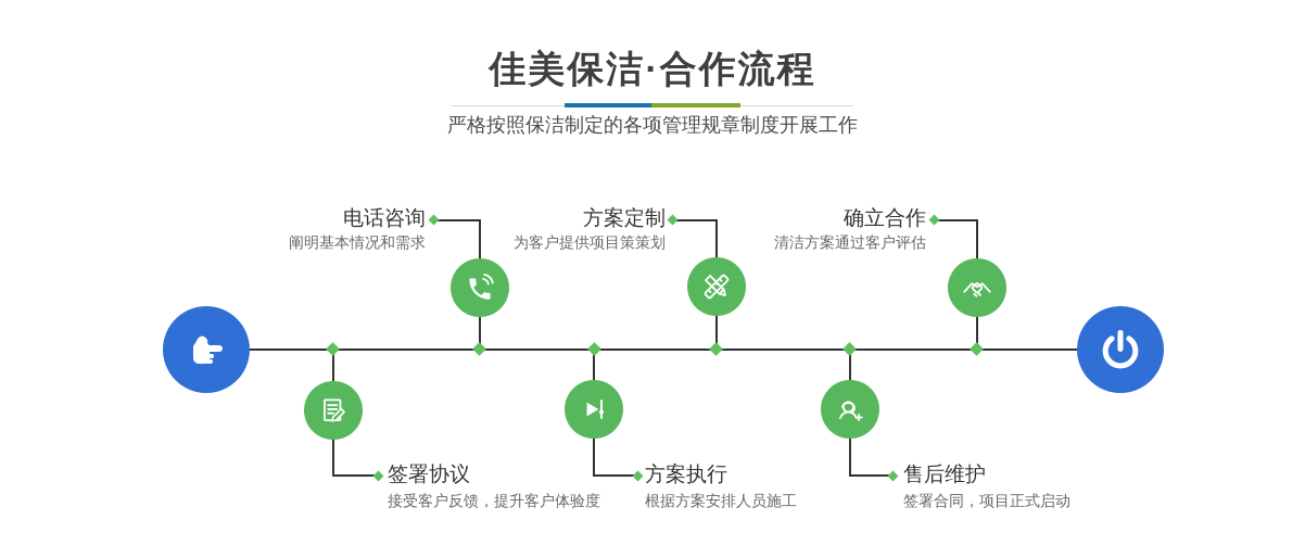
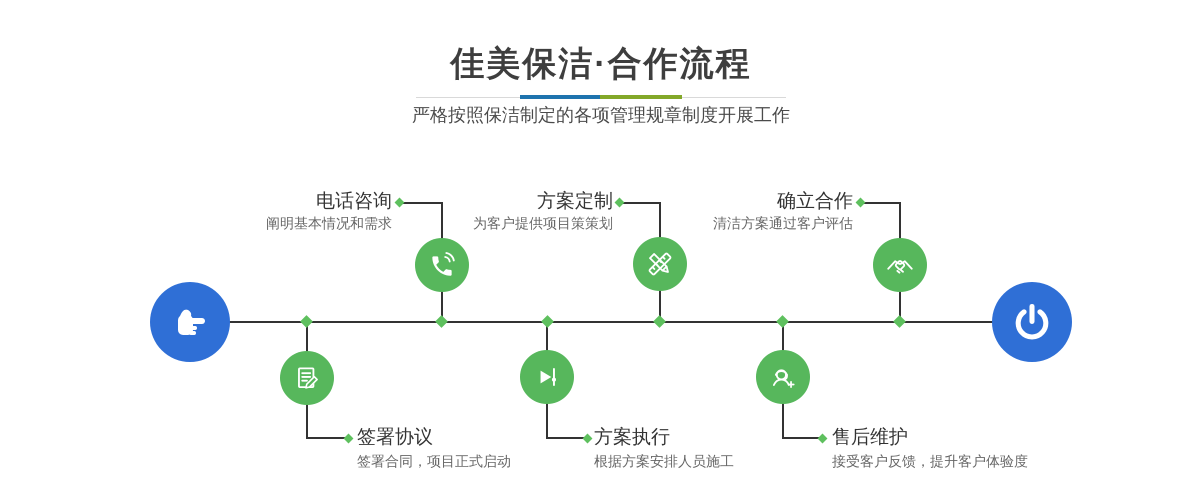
  佳美保洁·合作流程
  严格按照保洁制定的各项管理规章制度开展工作
  电话咨询
  阐明基本情况和需求
  方案定制
  为客户提供项目策策划
  确立合作
  清洁方案通过客户评估
  签署协议
- 接受客户反馈，提升客户体验度
+ 签署合同，项目正式启动
  方案执行
  根据方案安排人员施工
  售后维护
- 签署合同，项目正式启动
+ 接受客户反馈，提升客户体验度
